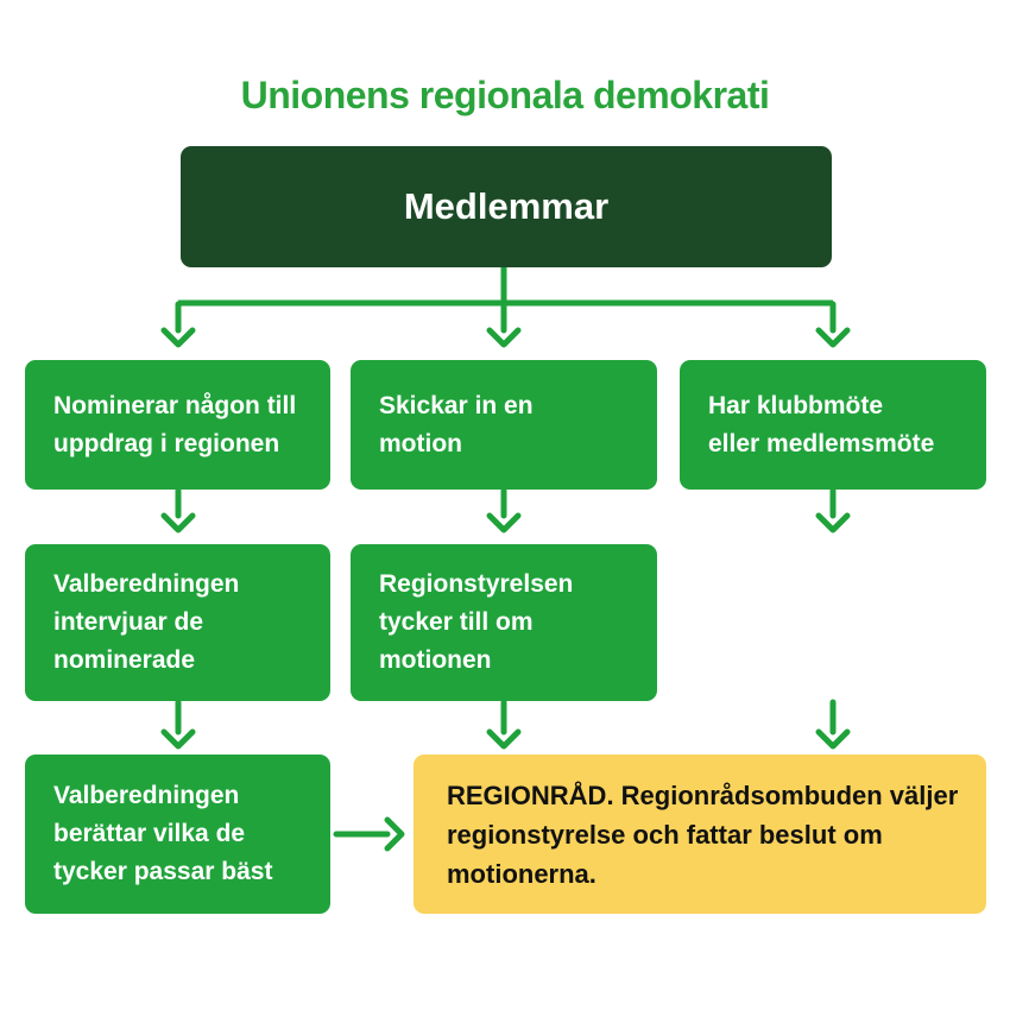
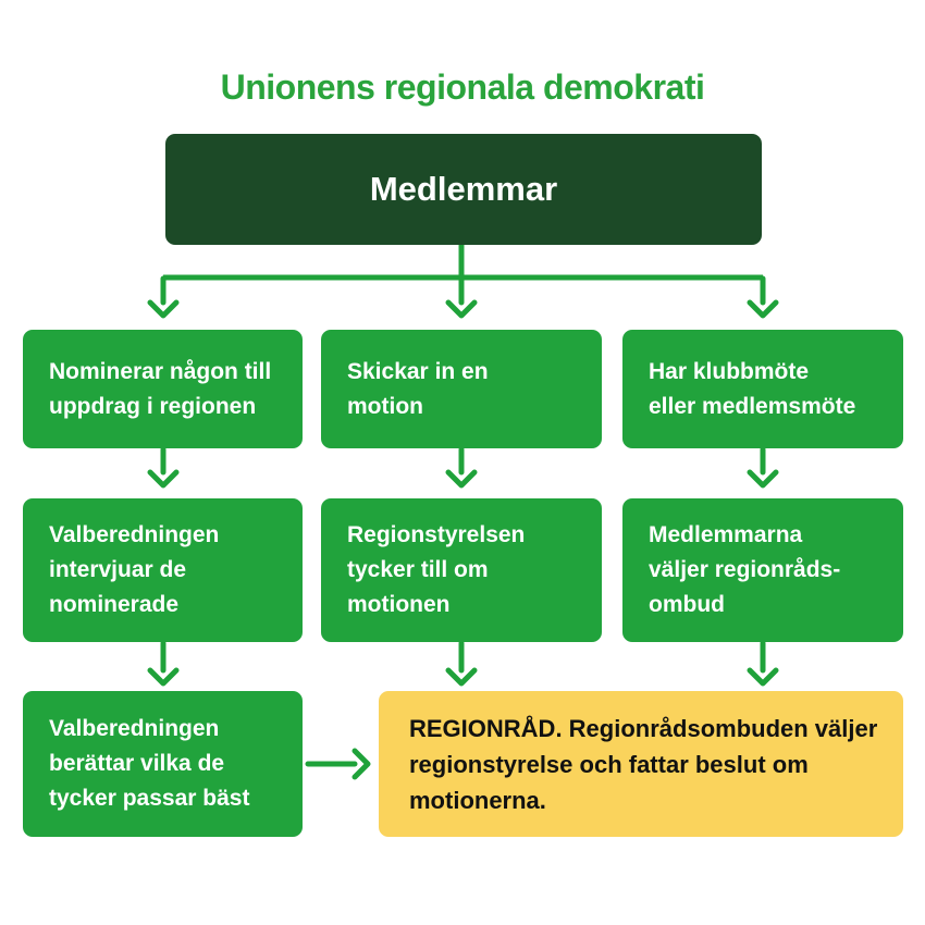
  Unionens regionala demokrati
  Medlemmar
  Nominerar någon till
  uppdrag i regionen
  Skickar in en
  motion
  Har klubbmöte
  eller medlemsmöte
  Valberedningen
  intervjuar de
  nominerade
  Regionstyrelsen
  tycker till om
  motionen
+ Medlemmarna
+ väljer regionråds-
+ ombud
  Valberedningen
  berättar vilka de
  tycker passar bäst
  REGIONRÅD. Regionrådsombuden väljer
  regionstyrelse och fattar beslut om
  motionerna.
